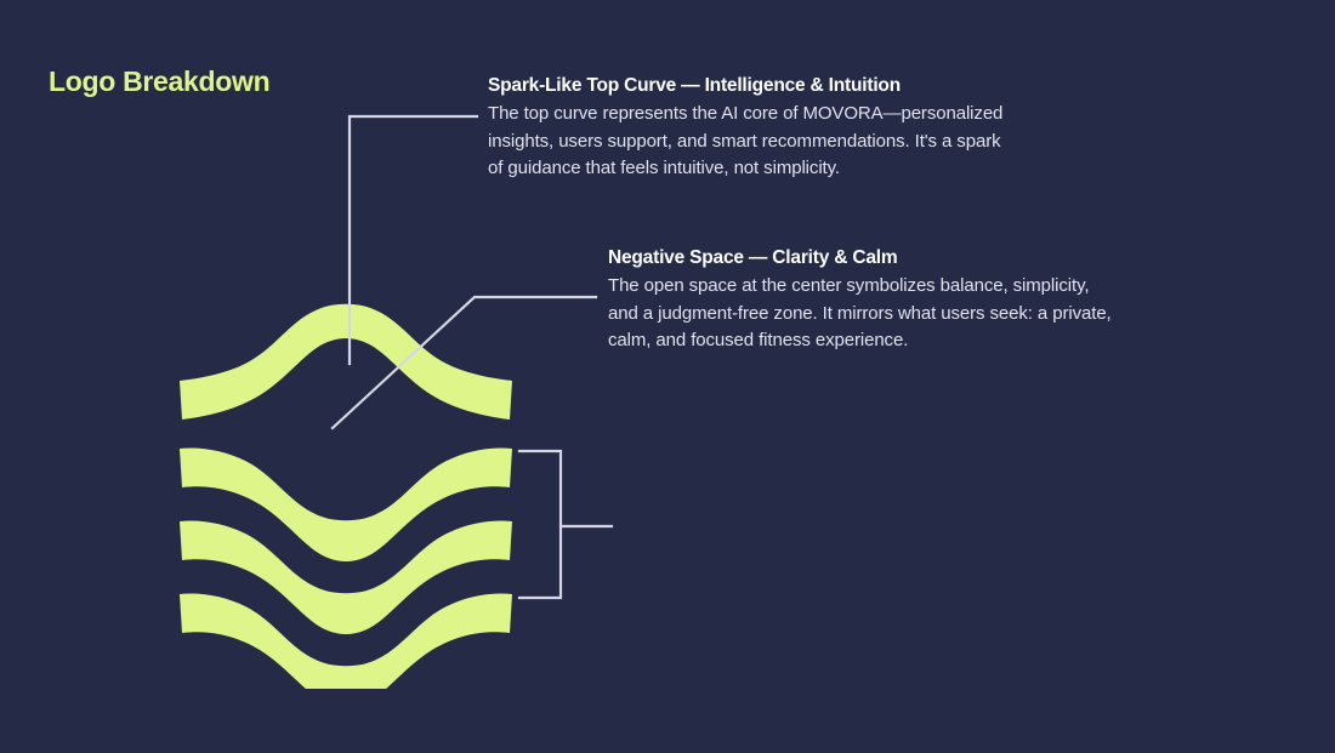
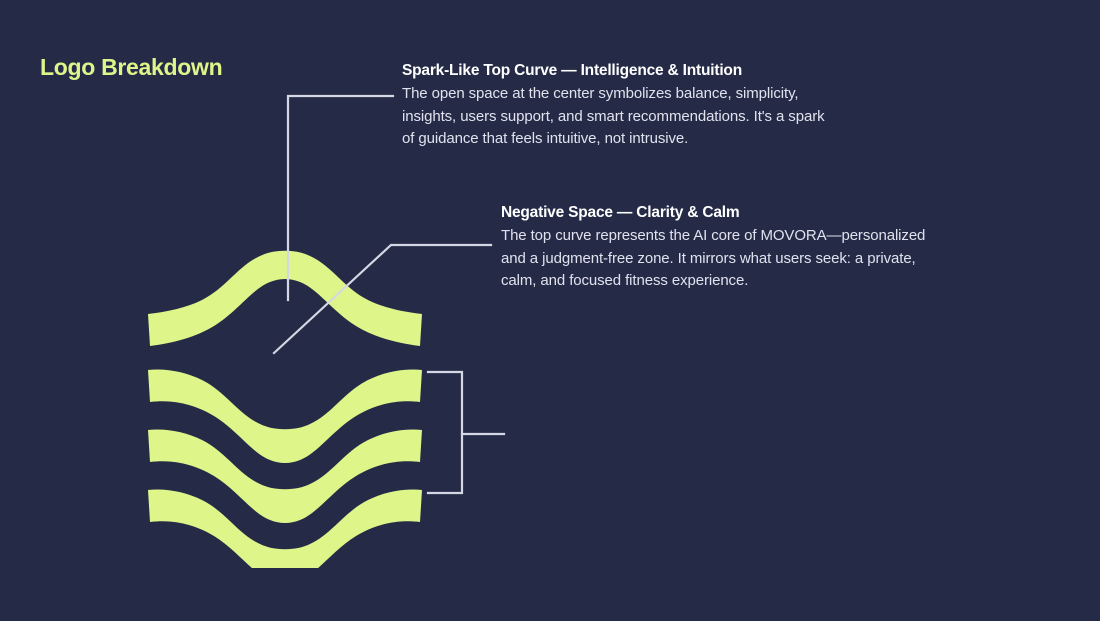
  Logo Breakdown
  Spark-Like Top Curve — Intelligence & Intuition
- The top curve represents the AI core of MOVORA—personalized
+ The open space at the center symbolizes balance, simplicity,
  insights, users support, and smart recommendations. It's a spark
- of guidance that feels intuitive, not simplicity.
+ of guidance that feels intuitive, not intrusive.
  Negative Space — Clarity & Calm
- The open space at the center symbolizes balance, simplicity,
+ The top curve represents the AI core of MOVORA—personalized
  and a judgment-free zone. It mirrors what users seek: a private,
  calm, and focused fitness experience.
